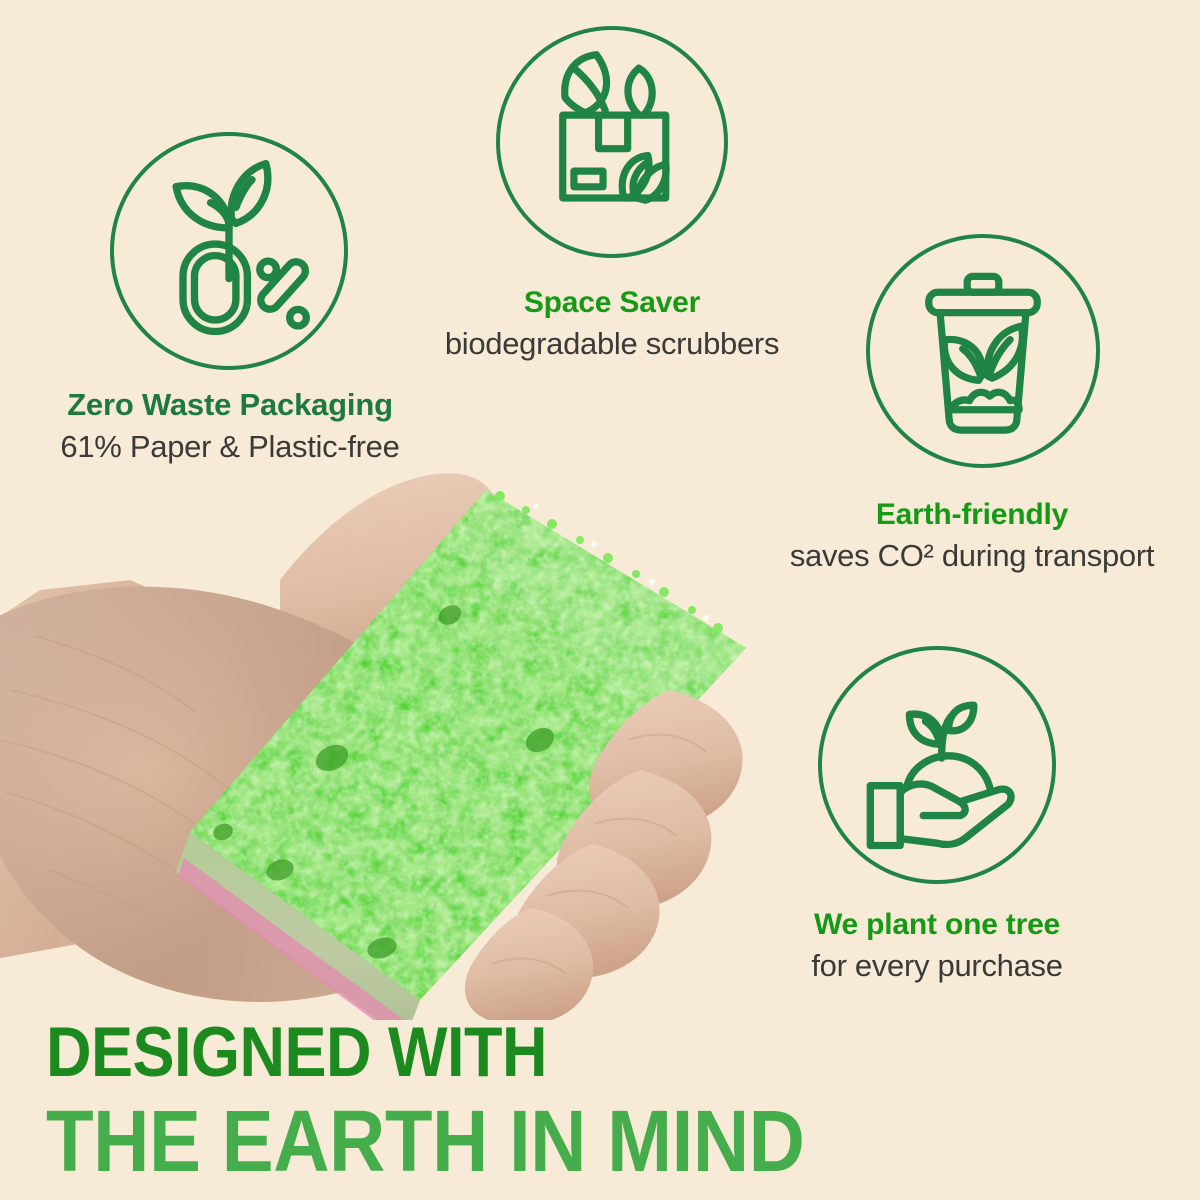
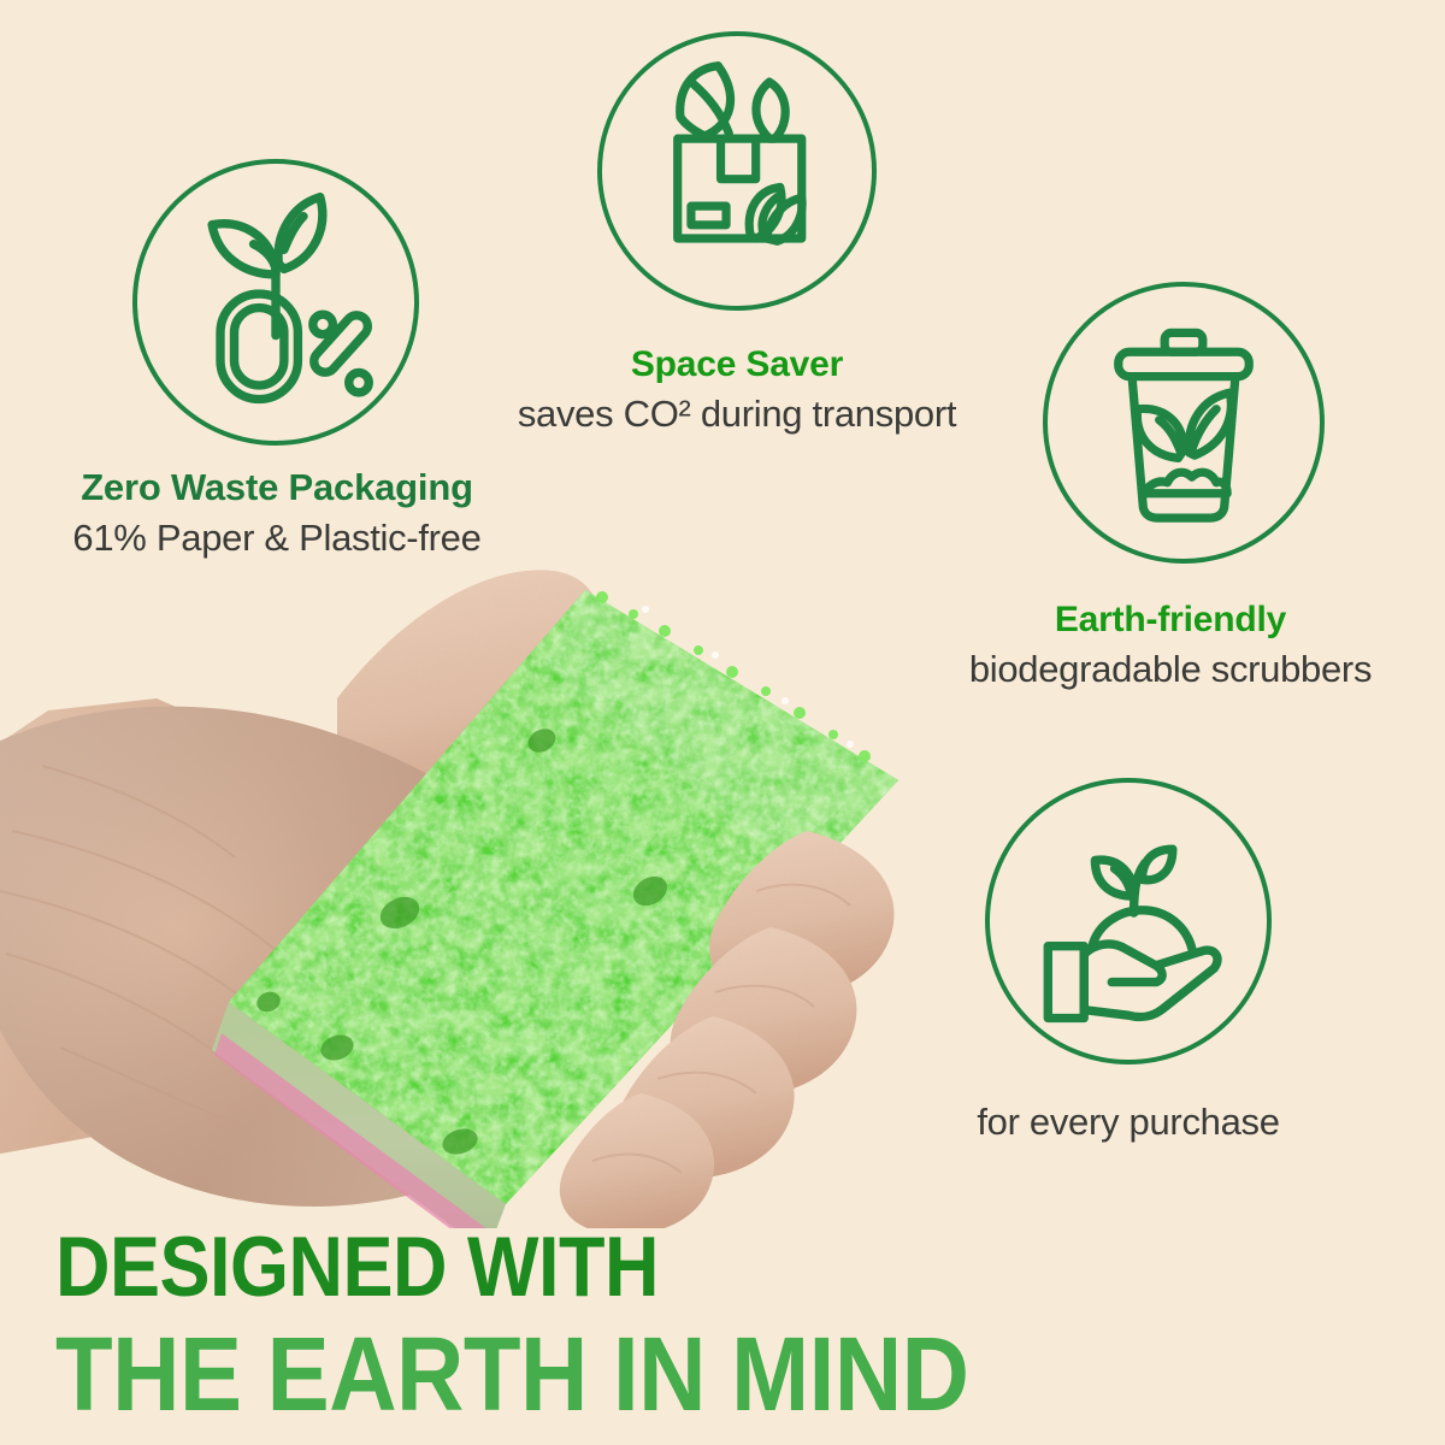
  Zero Waste Packaging
  61% Paper & Plastic-free
  Space Saver
- biodegradable scrubbers
+ saves CO² during transport
  Earth-friendly
- saves CO² during transport
+ biodegradable scrubbers
- We plant one tree
  for every purchase
  DESIGNED WITH
  THE EARTH IN MIND
